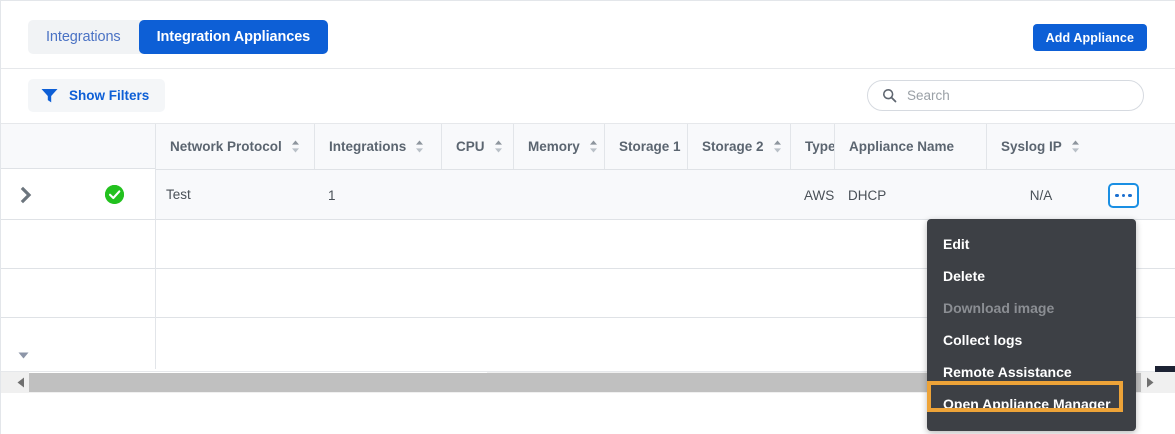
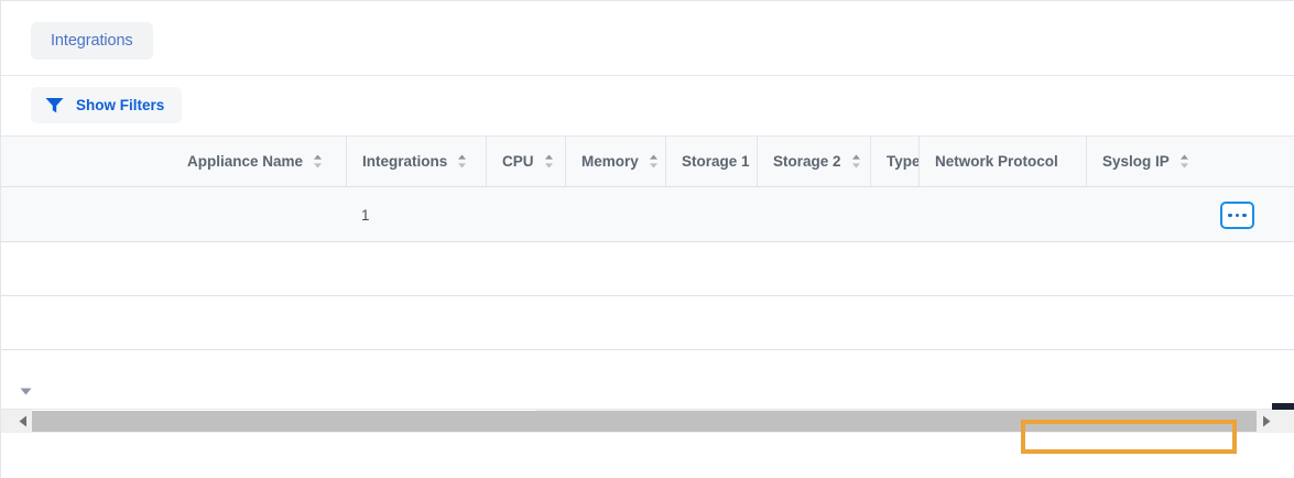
  Integrations
- Integration Appliances
- Add Appliance
  Show Filters
- Search
- Network Protocol
+ Appliance Name
  Integrations
  CPU
  Memory
  Storage 1
  Storage 2
  Type
- Appliance Name
+ Network Protocol
  Syslog IP
  1
- AWS
- DHCP
- N/A
- Test
- Edit
- Delete
- Download image
- Collect logs
- Remote Assistance
- Open Appliance Manager
